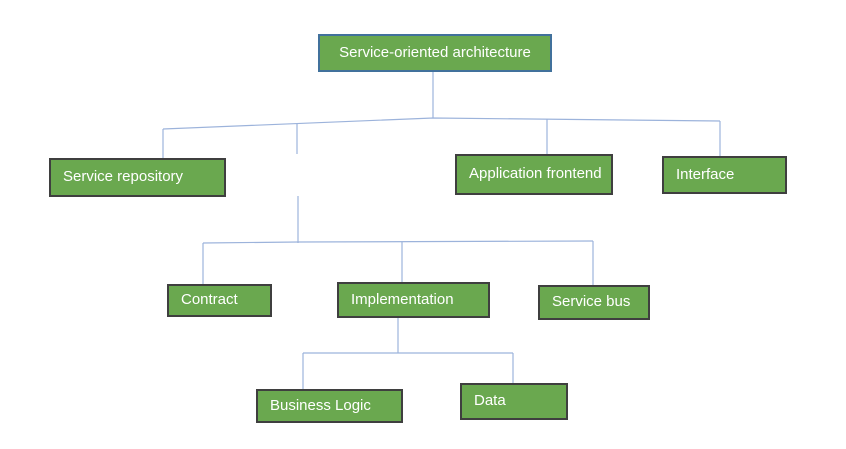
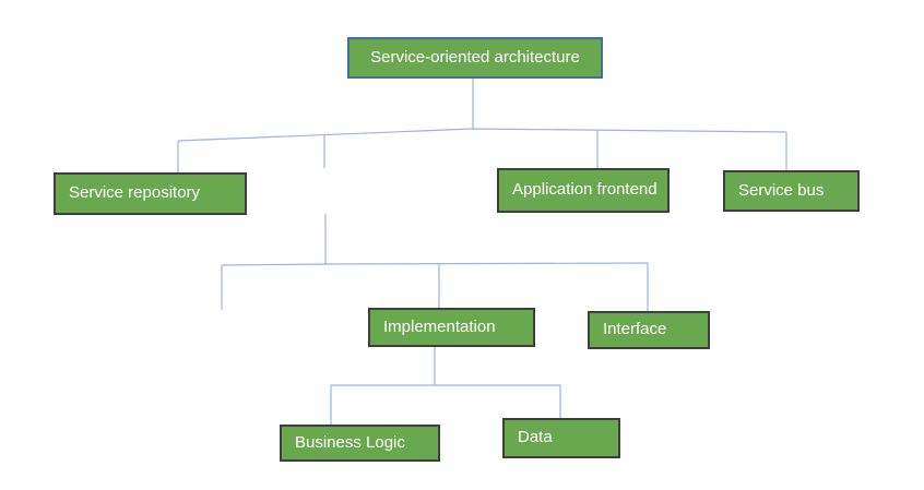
  Service-oriented architecture
  Service repository
  Application frontend
- Interface
+ Service bus
- Contract
  Implementation
- Service bus
+ Interface
  Business Logic
  Data
